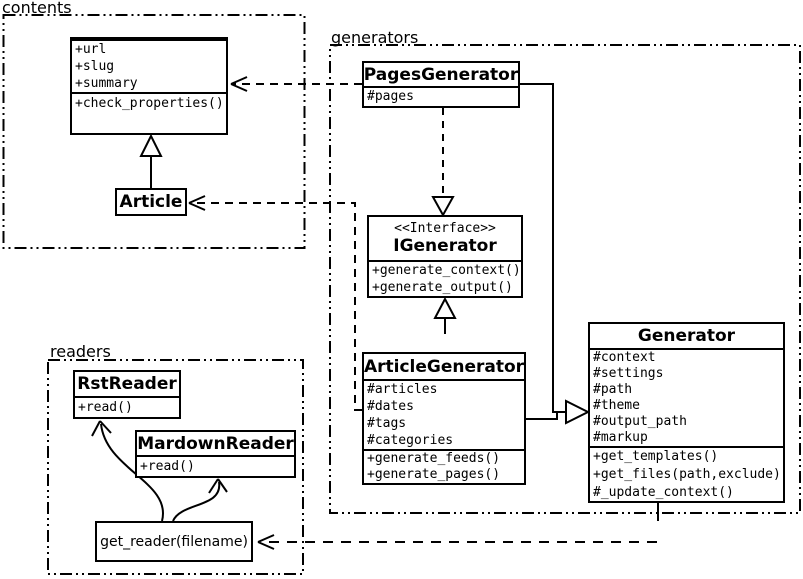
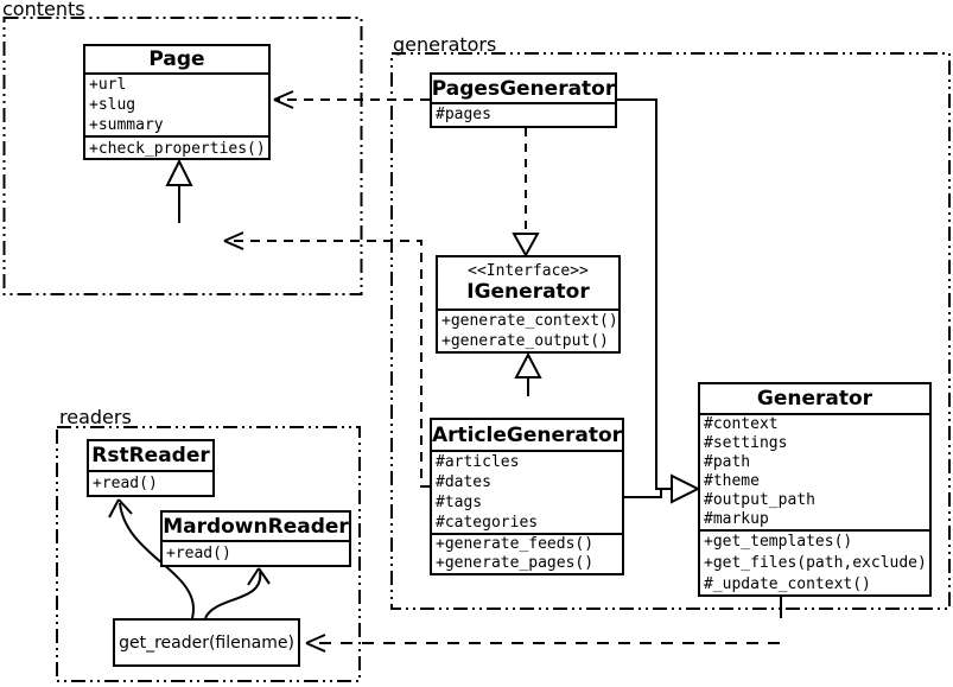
  contents
  generators
  readers
+ Page
  +url
  +slug
  +summary
  +check_properties()
- Article
  PagesGenerator
  #pages
  <<Interface>>
  IGenerator
  +generate_context()
  +generate_output()
  ArticleGenerator
  #articles
  #dates
  #tags
  #categories
  +generate_feeds()
  +generate_pages()
  Generator
  #context
  #settings
  #path
  #theme
  #output_path
  #markup
  +get_templates()
  +get_files(path,exclude)
  #_update_context()
  RstReader
  +read()
  MardownReader
  +read()
  get_reader(filename)
